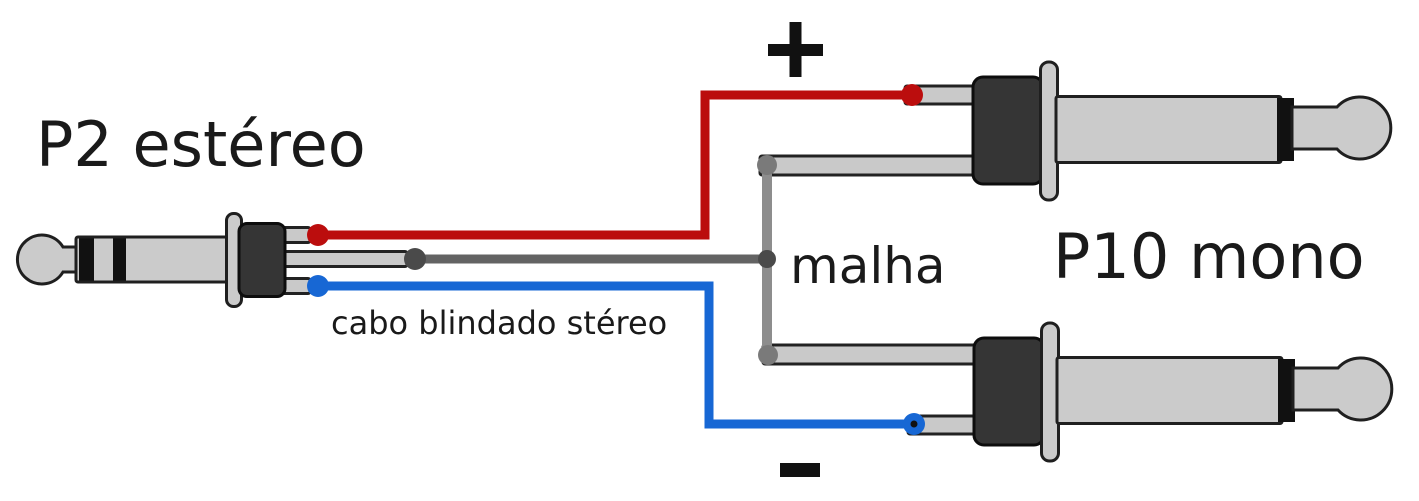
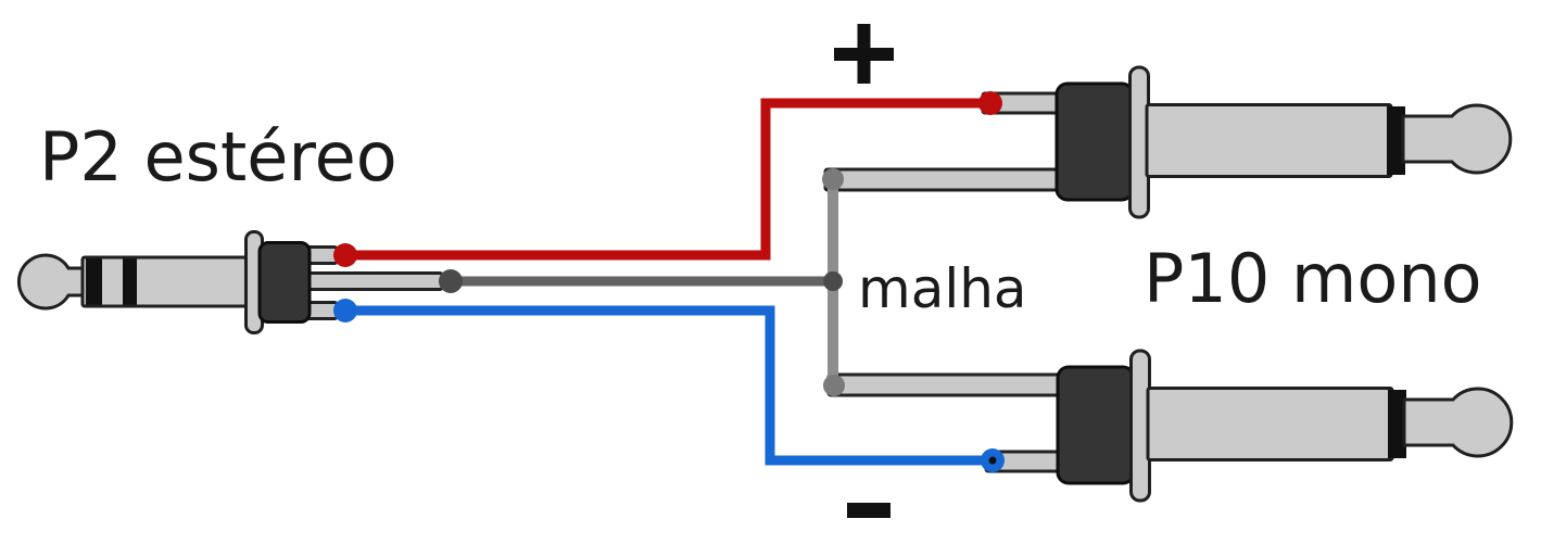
  P2 estéreo
  P10 mono
  malha
- cabo blindado stéreo
